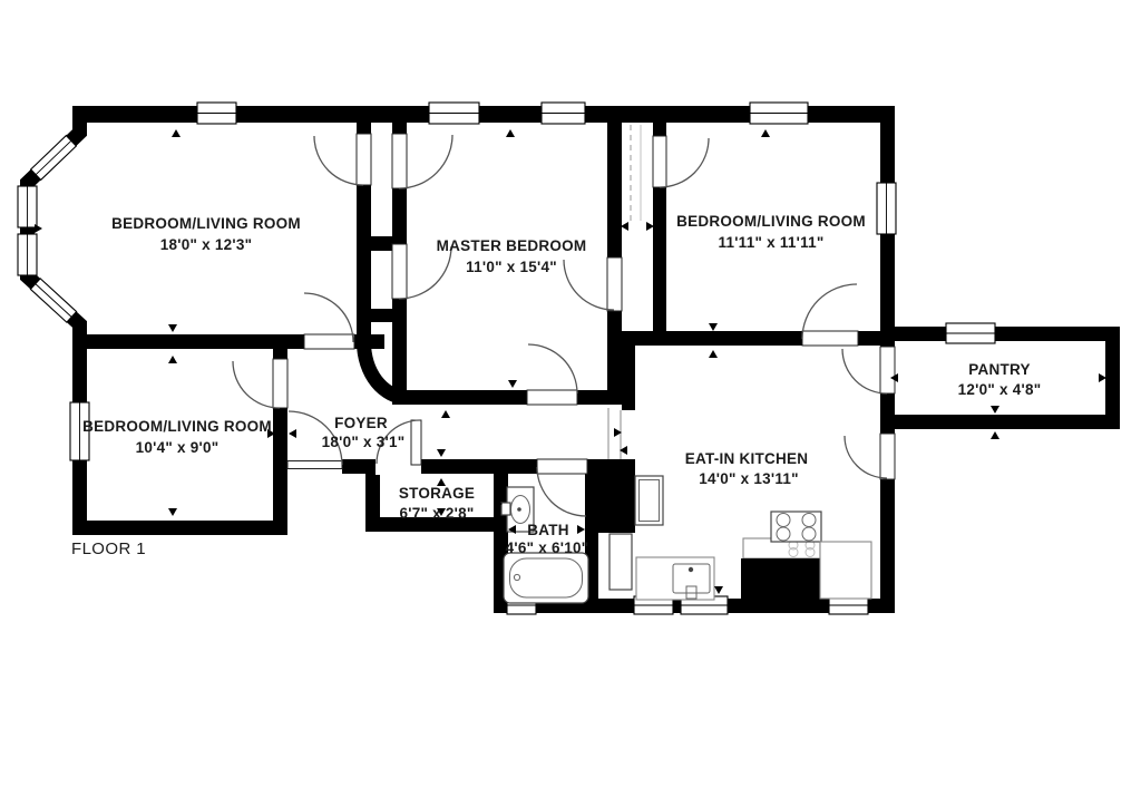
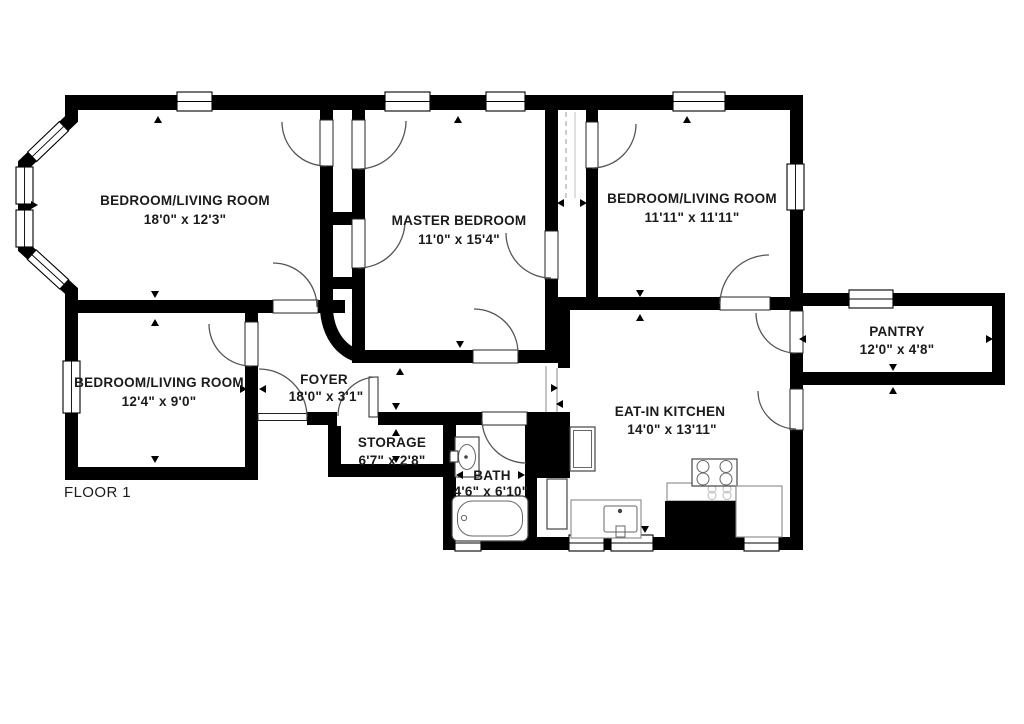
  BEDROOM/LIVING ROOM
  18'0" x 12'3"
  MASTER BEDROOM
  11'0" x 15'4"
  BEDROOM/LIVING ROOM
  11'11" x 11'11"
  PANTRY
  12'0" x 4'8"
  BEDROOM/LIVING ROOM
- 10'4" x 9'0"
+ 12'4" x 9'0"
  FOYER
  18'0" x 3'1"
  STORAGE
  6'7" x 2'8"
  BATH
  4'6" x 6'10"
  EAT-IN KITCHEN
  14'0" x 13'11"
  FLOOR 1
